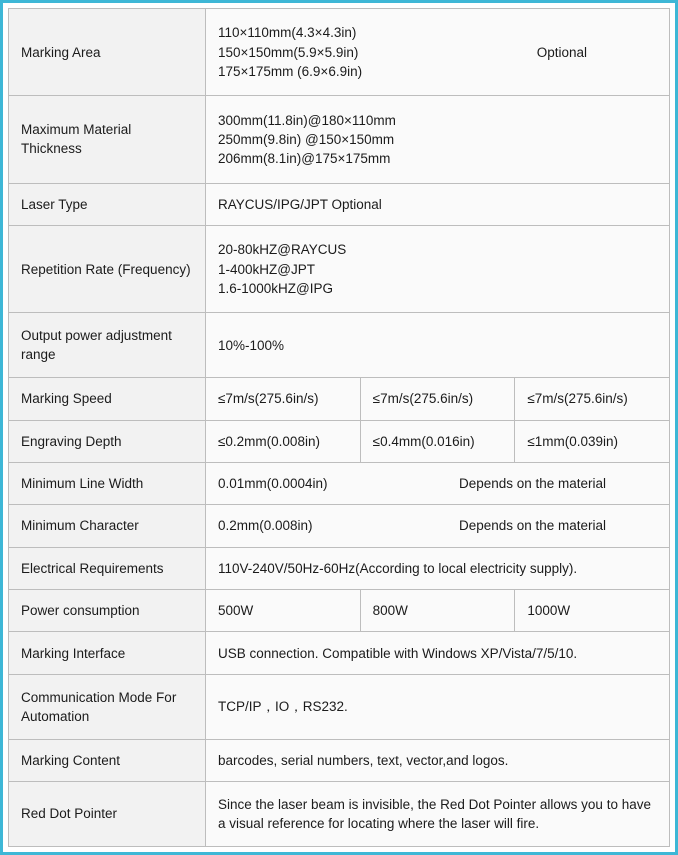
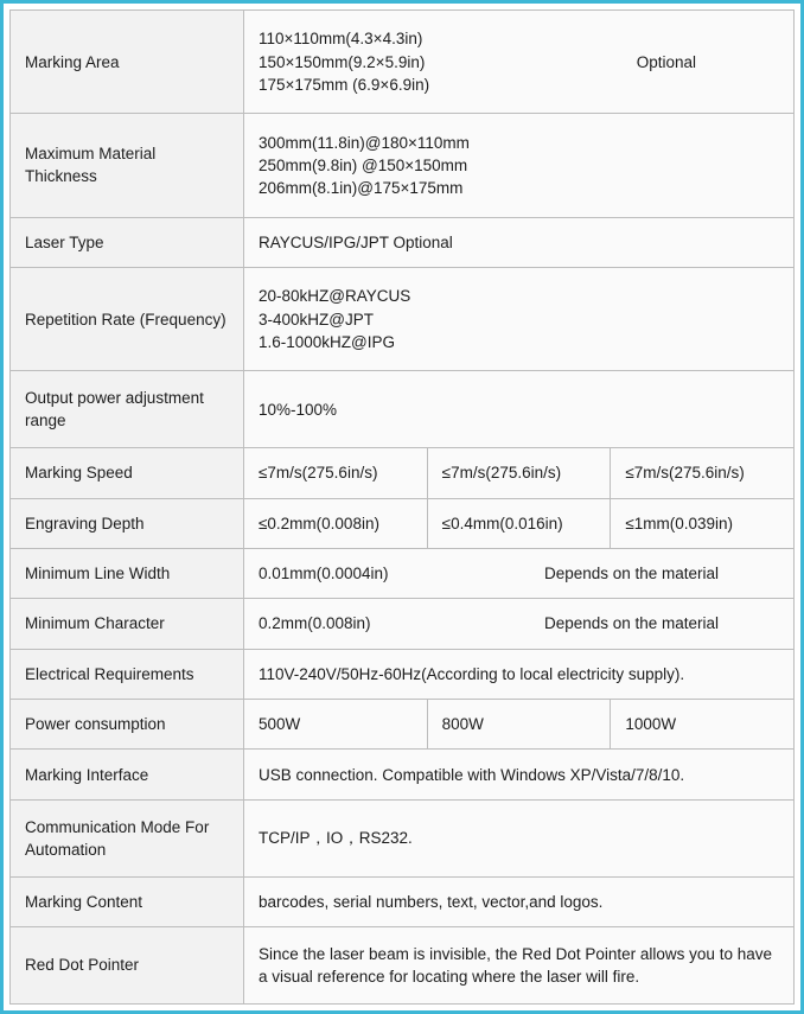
- Marking Area	110×110mm(4.3×4.3in) 150×150mm(5.9×5.9in) 175×175mm (6.9×6.9in) Optional
+ Marking Area	110×110mm(4.3×4.3in) 150×150mm(9.2×5.9in) 175×175mm (6.9×6.9in) Optional
  Maximum Material Thickness	300mm(11.8in)@180×110mm 250mm(9.8in) @150×150mm 206mm(8.1in)@175×175mm
  Laser Type	RAYCUS/IPG/JPT Optional
- Repetition Rate (Frequency)	20-80kHZ@RAYCUS 1-400kHZ@JPT 1.6-1000kHZ@IPG
+ Repetition Rate (Frequency)	20-80kHZ@RAYCUS 3-400kHZ@JPT 1.6-1000kHZ@IPG
  Output power adjustment range	10%-100%
  Marking Speed	≤7m/s(275.6in/s)	≤7m/s(275.6in/s)	≤7m/s(275.6in/s)
  Engraving Depth	≤0.2mm(0.008in)	≤0.4mm(0.016in)	≤1mm(0.039in)
  Minimum Line Width	0.01mm(0.0004in) Depends on the material
  Minimum Character	0.2mm(0.008in) Depends on the material
  Electrical Requirements	110V-240V/50Hz-60Hz(According to local electricity supply).
  Power consumption	500W	800W	1000W
- Marking Interface	USB connection. Compatible with Windows XP/Vista/7/5/10.
+ Marking Interface	USB connection. Compatible with Windows XP/Vista/7/8/10.
  Communication Mode For Automation	TCP/IP，IO，RS232.
  Marking Content	barcodes, serial numbers, text, vector,and logos.
  Red Dot Pointer	Since the laser beam is invisible, the Red Dot Pointer allows you to have a visual reference for locating where the laser will fire.
